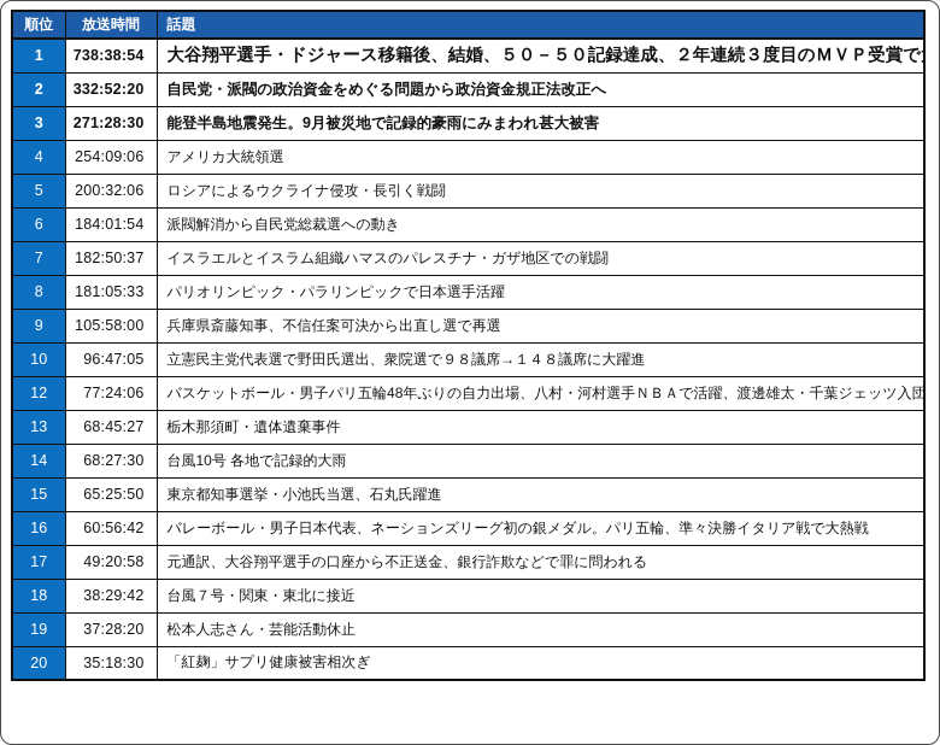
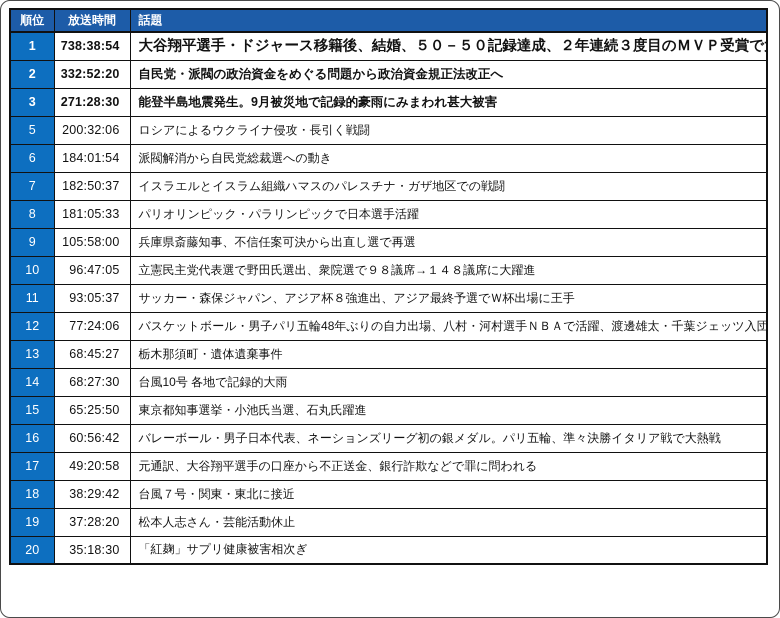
  順位	放送時間	話題
  1	738:38:54	大谷翔平選手・ドジャース移籍後、結婚、５０－５０記録達成、２年連続３度目のＭＶＰ受賞で
  2	332:52:20	自民党・派閥の政治資金をめぐる問題から政治資金規正法改正へ
  3	271:28:30	能登半島地震発生。9月被災地で記録的豪雨にみまわれ甚大被害
- 4	254:09:06	アメリカ大統領選
  5	200:32:06	ロシアによるウクライナ侵攻・長引く戦闘
  6	184:01:54	派閥解消から自民党総裁選への動き
  7	182:50:37	イスラエルとイスラム組織ハマスのパレスチナ・ガザ地区での戦闘
  8	181:05:33	パリオリンピック・パラリンピックで日本選手活躍
  9	105:58:00	兵庫県斎藤知事、不信任案可決から出直し選で再選
  10	96:47:05	立憲民主党代表選で野田氏選出、衆院選で９８議席→１４８議席に大躍進
+ 11	93:05:37	サッカー・森保ジャパン、アジア杯８強進出、アジア最終予選でＷ杯出場に王手
  12	77:24:06	バスケットボール・男子パリ五輪48年ぶりの自力出場、八村・河村選手ＮＢＡで活躍、渡邊雄太・千葉ジェッツ入団
  13	68:45:27	栃木那須町・遺体遺棄事件
  14	68:27:30	台風10号 各地で記録的大雨
  15	65:25:50	東京都知事選挙・小池氏当選、石丸氏躍進
  16	60:56:42	バレーボール・男子日本代表、ネーションズリーグ初の銀メダル。パリ五輪、準々決勝イタリア戦で大熱戦
  17	49:20:58	元通訳、大谷翔平選手の口座から不正送金、銀行詐欺などで罪に問われる
  18	38:29:42	台風７号・関東・東北に接近
  19	37:28:20	松本人志さん・芸能活動休止
  20	35:18:30	「紅麹」サプリ健康被害相次ぎ
